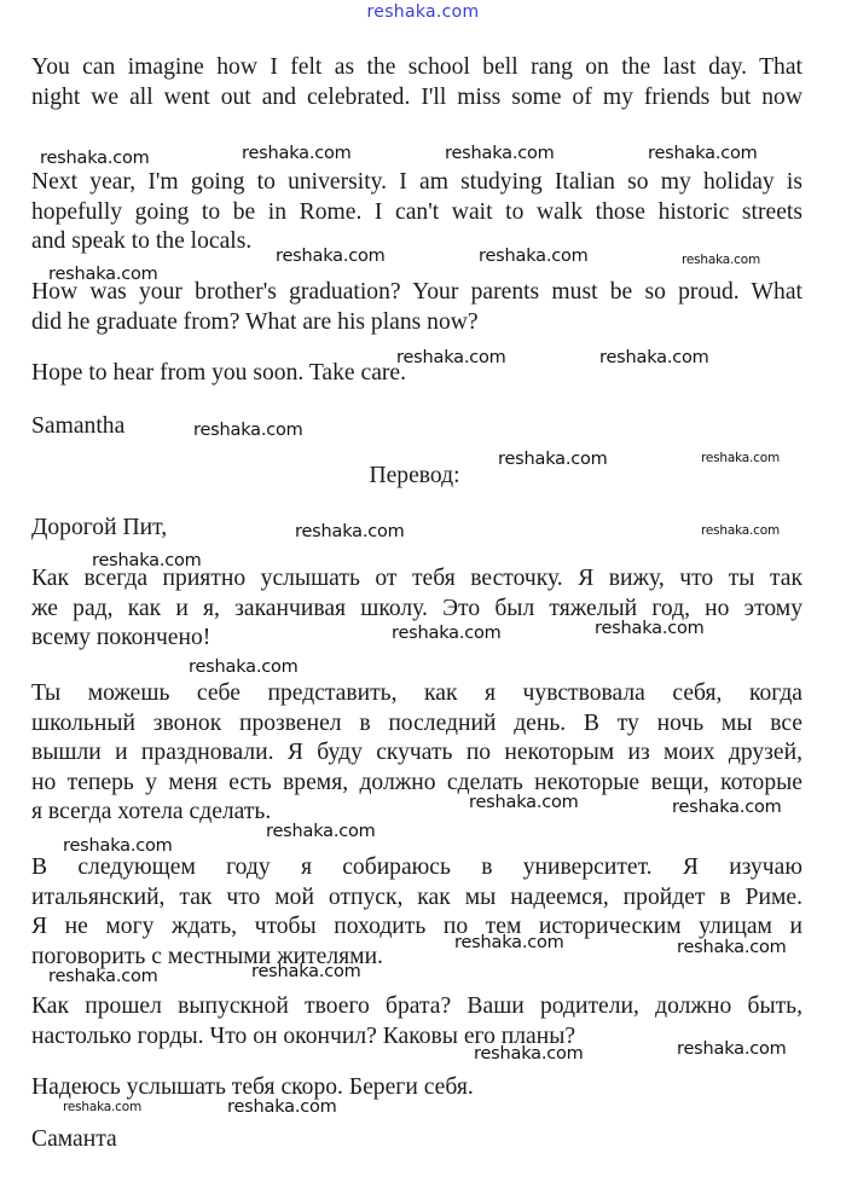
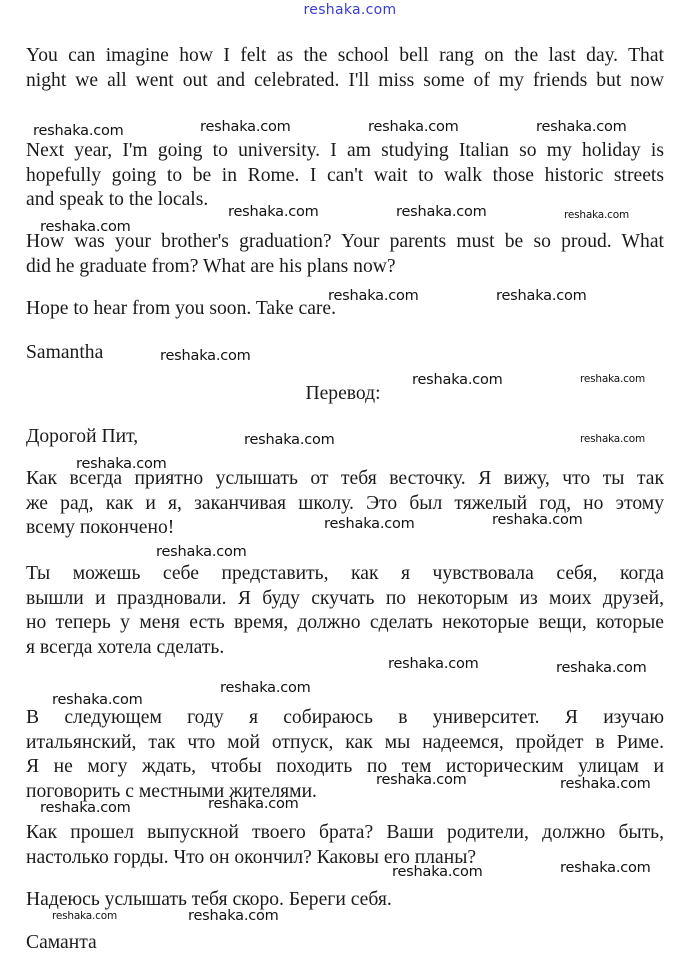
  reshaka.com
  You can imagine how I felt as the school bell rang on the last day. That
  night we all went out and celebrated. I'll miss some of my friends but now
  Next year, I'm going to university. I am studying Italian so my holiday is
  hopefully going to be in Rome. I can't wait to walk those historic streets
  and speak to the locals.
  How was your brother's graduation? Your parents must be so proud. What
  did he graduate from? What are his plans now?
  Hope to hear from you soon. Take care.
  Samantha
  Перевод:
  Дорогой Пит,
  Как всегда приятно услышать от тебя весточку. Я вижу, что ты так
  же рад, как и я, заканчивая школу. Это был тяжелый год, но этому
  всему покончено!
  Ты можешь себе представить, как я чувствовала себя, когда
- школьный звонок прозвенел в последний день. В ту ночь мы все
  вышли и праздновали. Я буду скучать по некоторым из моих друзей,
  но теперь у меня есть время, должно сделать некоторые вещи, которые
  я всегда хотела сделать.
  В следующем году я собираюсь в университет. Я изучаю
  итальянский, так что мой отпуск, как мы надеемся, пройдет в Риме.
  Я не могу ждать, чтобы походить по тем историческим улицам и
  поговорить с местными жителями.
  Как прошел выпускной твоего брата? Ваши родители, должно быть,
  настолько горды. Что он окончил? Каковы его планы?
  Надеюсь услышать тебя скоро. Береги себя.
  Саманта
  reshaka.com
  reshaka.com
  reshaka.com
  reshaka.com
  reshaka.com
  reshaka.com
  reshaka.com
  reshaka.com
  reshaka.com
  reshaka.com
  reshaka.com
  reshaka.com
  reshaka.com
  reshaka.com
  reshaka.com
  reshaka.com
  reshaka.com
  reshaka.com
  reshaka.com
  reshaka.com
  reshaka.com
  reshaka.com
  reshaka.com
  reshaka.com
  reshaka.com
  reshaka.com
  reshaka.com
  reshaka.com
  reshaka.com
  reshaka.com
  reshaka.com
